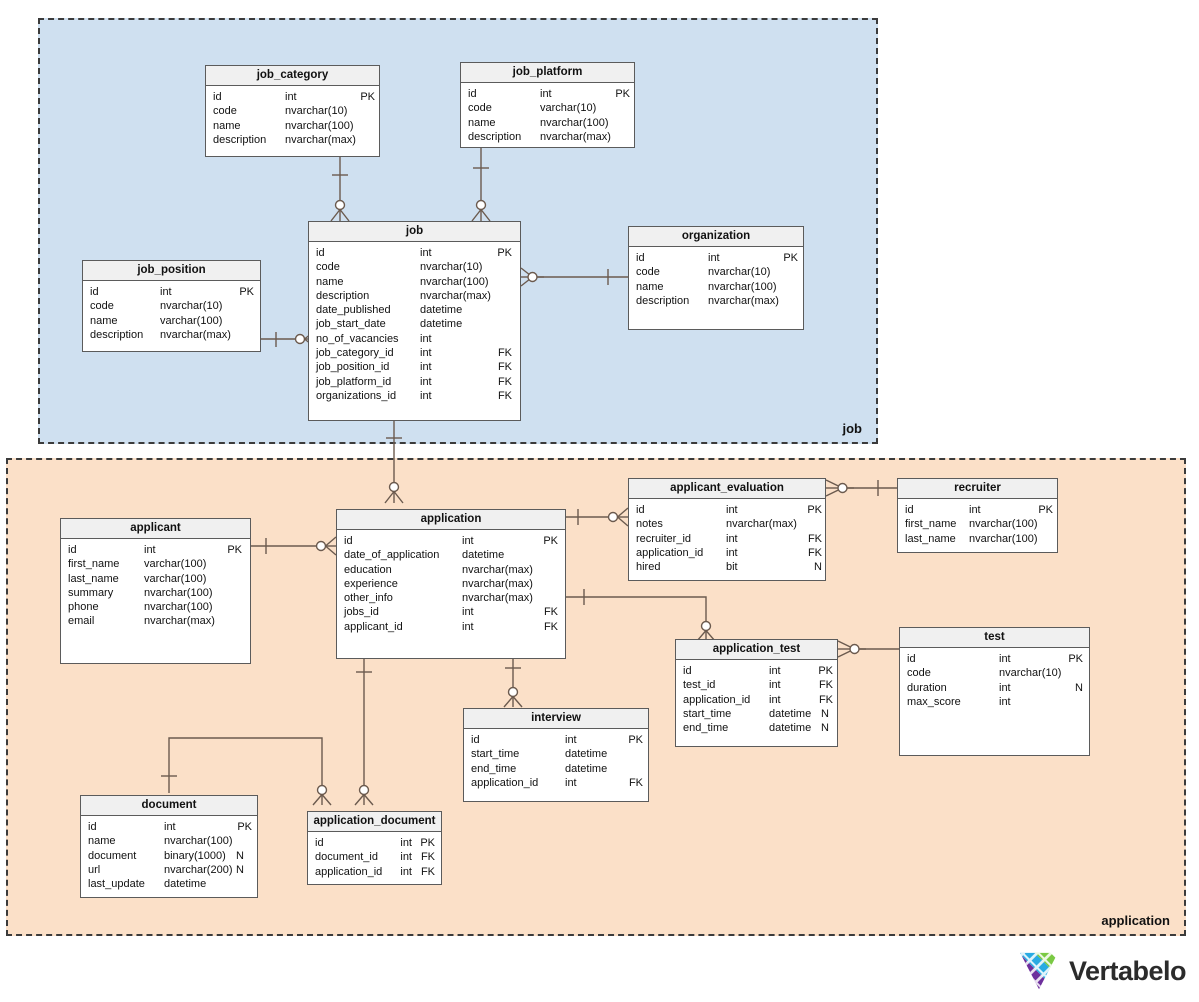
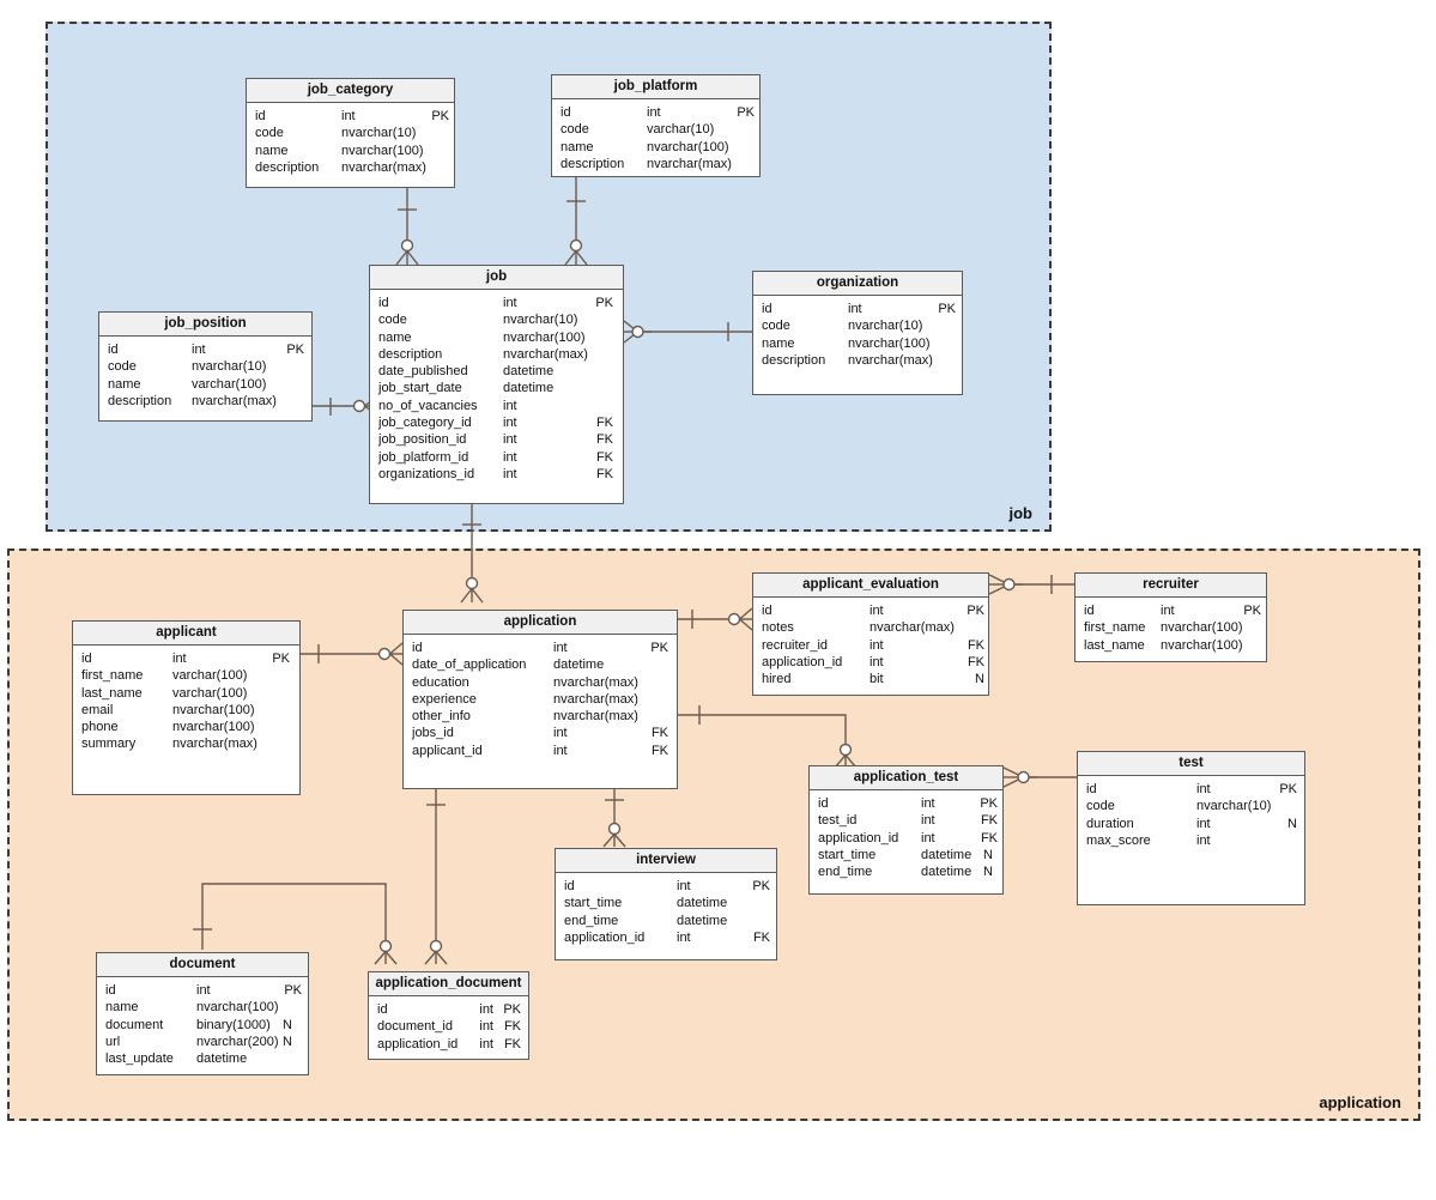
  job
  application
  job_category
  id
  int
  PK
  code
  nvarchar(10)
  name
  nvarchar(100)
  description
  nvarchar(max)
  job_platform
  id
  int
  PK
  code
  varchar(10)
  name
  nvarchar(100)
  description
  nvarchar(max)
  job_position
  id
  int
  PK
  code
  nvarchar(10)
  name
  varchar(100)
  description
  nvarchar(max)
  organization
  id
  int
  PK
  code
  nvarchar(10)
  name
  nvarchar(100)
  description
  nvarchar(max)
  job
  id
  int
  PK
  code
  nvarchar(10)
  name
  nvarchar(100)
  description
  nvarchar(max)
  date_published
  datetime
  job_start_date
  datetime
  no_of_vacancies
  int
  job_category_id
  int
  FK
  job_position_id
  int
  FK
  job_platform_id
  int
  FK
  organizations_id
  int
  FK
  applicant
  id
  int
  PK
  first_name
  varchar(100)
  last_name
  varchar(100)
- summary
+ email
  nvarchar(100)
  phone
  nvarchar(100)
- email
+ summary
  nvarchar(max)
  application
  id
  int
  PK
  date_of_application
  datetime
  education
  nvarchar(max)
  experience
  nvarchar(max)
  other_info
  nvarchar(max)
  jobs_id
  int
  FK
  applicant_id
  int
  FK
  applicant_evaluation
  id
  int
  PK
  notes
  nvarchar(max)
  recruiter_id
  int
  FK
  application_id
  int
  FK
  hired
  bit
  N
  recruiter
  id
  int
  PK
  first_name
  nvarchar(100
  last_name
  nvarchar(100
  application_test
  id
  int
  PK
  test_id
  int
  FK
  application_id
  int
  FK
  start_time
  datetime
  N
  end_time
  datetime
  N
  test
  id
  int
  PK
  code
  nvarchar(10)
  duration
  int
  N
  max_score
  int
  interview
  id
  int
  PK
  start_time
  datetime
  end_time
  datetime
  application_id
  int
  FK
  document
  id
  int
  PK
  name
  nvarchar(100)
  document
  binary(1000)
  N
  url
  nvarchar(200)
  N
  last_update
  datetime
  application_document
  id
  int
  PK
  document_id
  int
  FK
  application_id
  int
  FK
- Vertabelo
